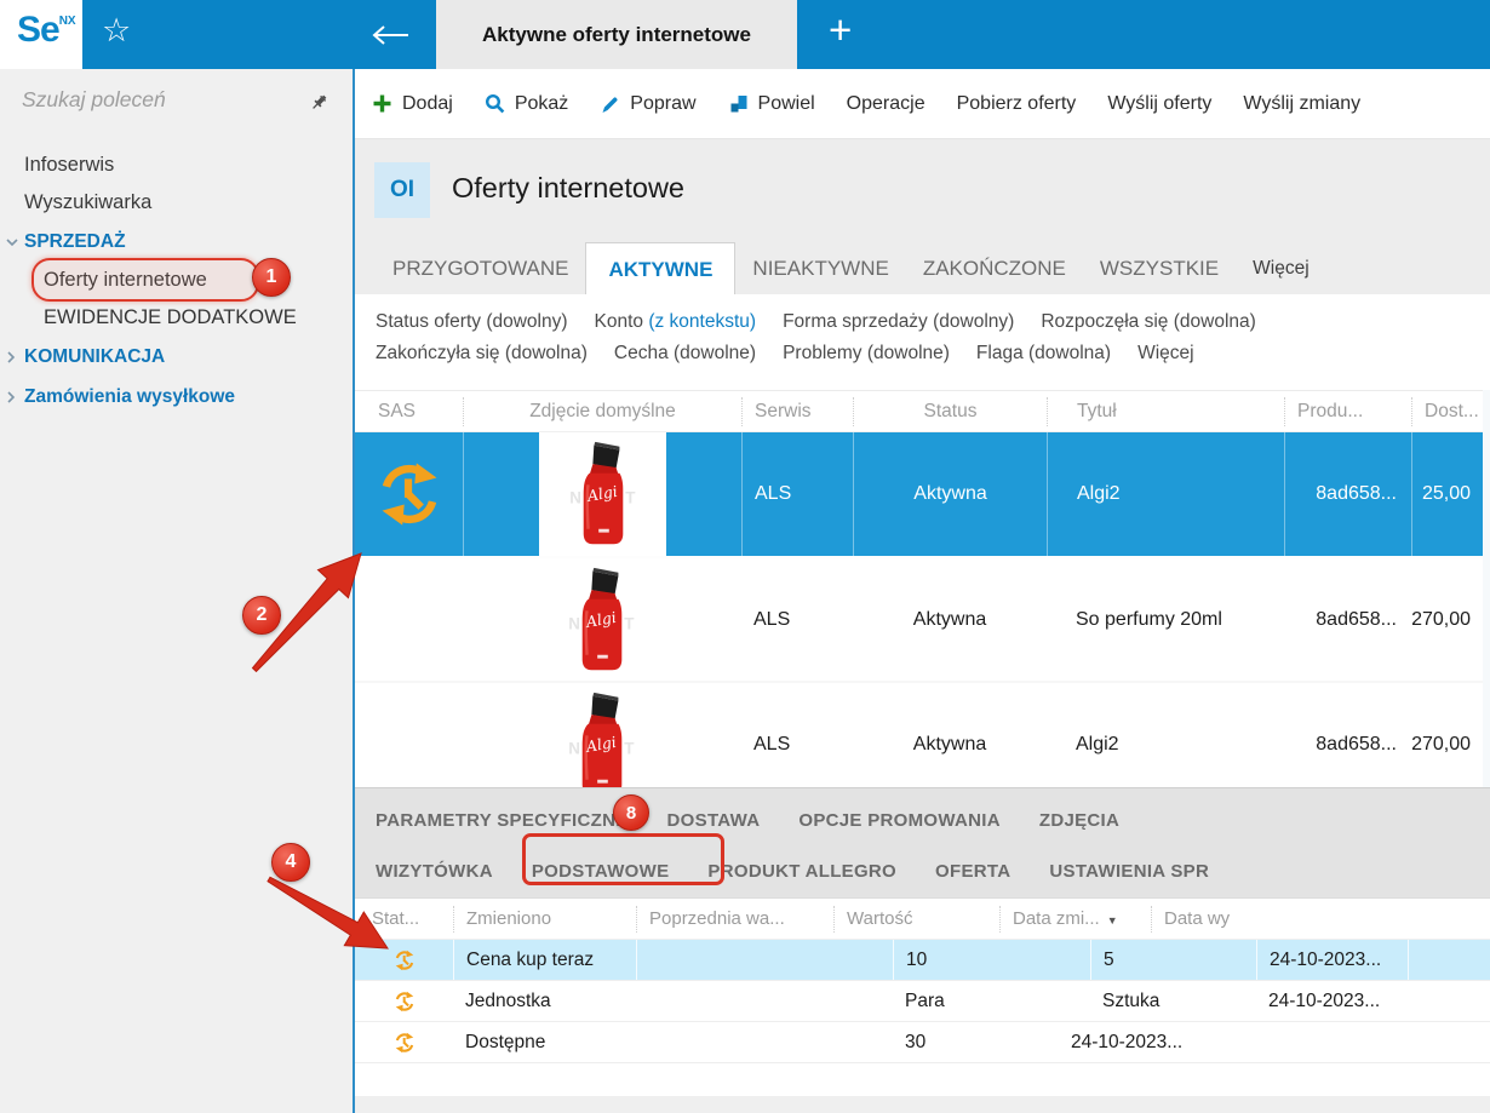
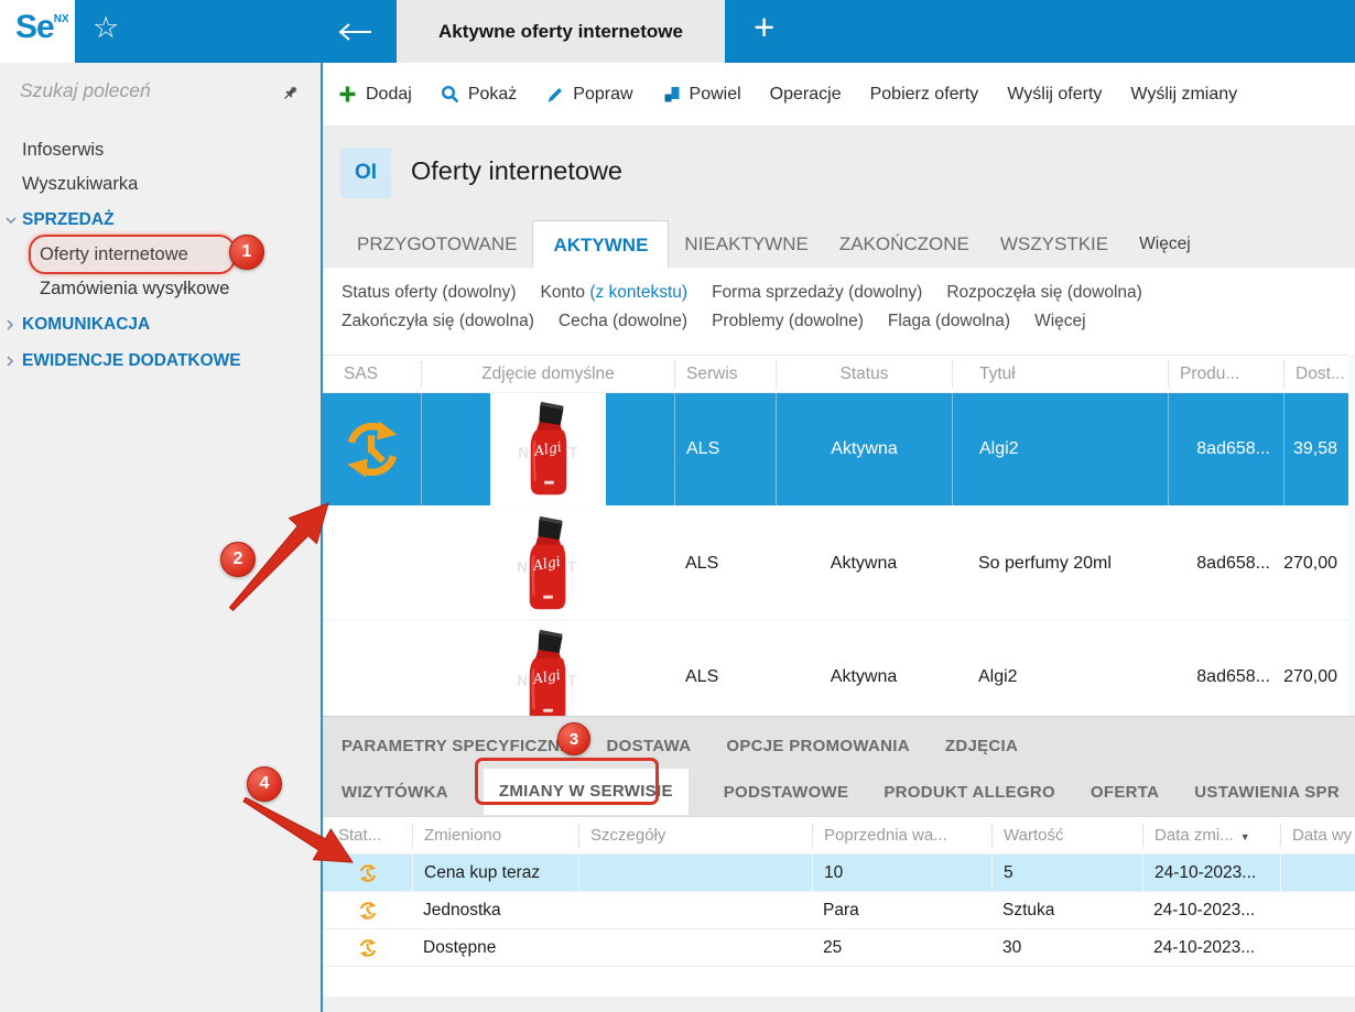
  SeNX
  ☆
  Aktywne oferty internetowe
  +
  Szukaj poleceń
  Infoserwis
  Wyszukiwarka
  SPRZEDAŻ
  Oferty internetowe
- EWIDENCJE DODATKOWE
+ Zamówienia wysyłkowe
  KOMUNIKACJA
- Zamówienia wysyłkowe
+ EWIDENCJE DODATKOWE
  Dodaj
  Pokaż
  Popraw
  Powiel
  Operacje
  Pobierz oferty
  Wyślij oferty
  Wyślij zmiany
  OI
  Oferty internetowe
  PRZYGOTOWANE
  AKTYWNE
  NIEAKTYWNE
  ZAKOŃCZONE
  WSZYSTKIE
  Więcej
  Status oferty (dowolny)
  Konto (z kontekstu)
  Forma sprzedaży (dowolny)
  Rozpoczęła się (dowolna)
  Zakończyła się (dowolna)
  Cecha (dowolne)
  Problemy (dowolne)
  Flaga (dowolna)
  Więcej
  SAS
  Zdjęcie domyślne
  Serwis
  Status
  Tytuł
  Produ...
  Dost...
  ALS
  Aktywna
  Algi2
  8ad658...
- 25,00
+ 39,58
  ALS
  Aktywna
  So perfumy 20ml
  8ad658...
  270,00
  ALS
  Aktywna
  Algi2
  8ad658...
  270,00
  PARAMETRY SPECYFICZN
  DOSTAWA
  OPCJE PROMOWANIA
  ZDJĘCIA
  WIZYTÓWKA
+ ZMIANY W SERWISIE
  PODSTAWOWE
  PRODUKT ALLEGRO
  OFERTA
  USTAWIENIA SPR
  Stat...
  Zmieniono
+ Szczegóły
  Poprzednia wa...
  Wartość
  Data zmi... ▼
  Data wy
  Cena kup teraz
  10
  5
  24-10-2023...
  Jednostka
  Para
  Sztuka
  24-10-2023...
  Dostępne
+ 25
  30
  24-10-2023...
  1
  2
- 8
+ 3
  4
